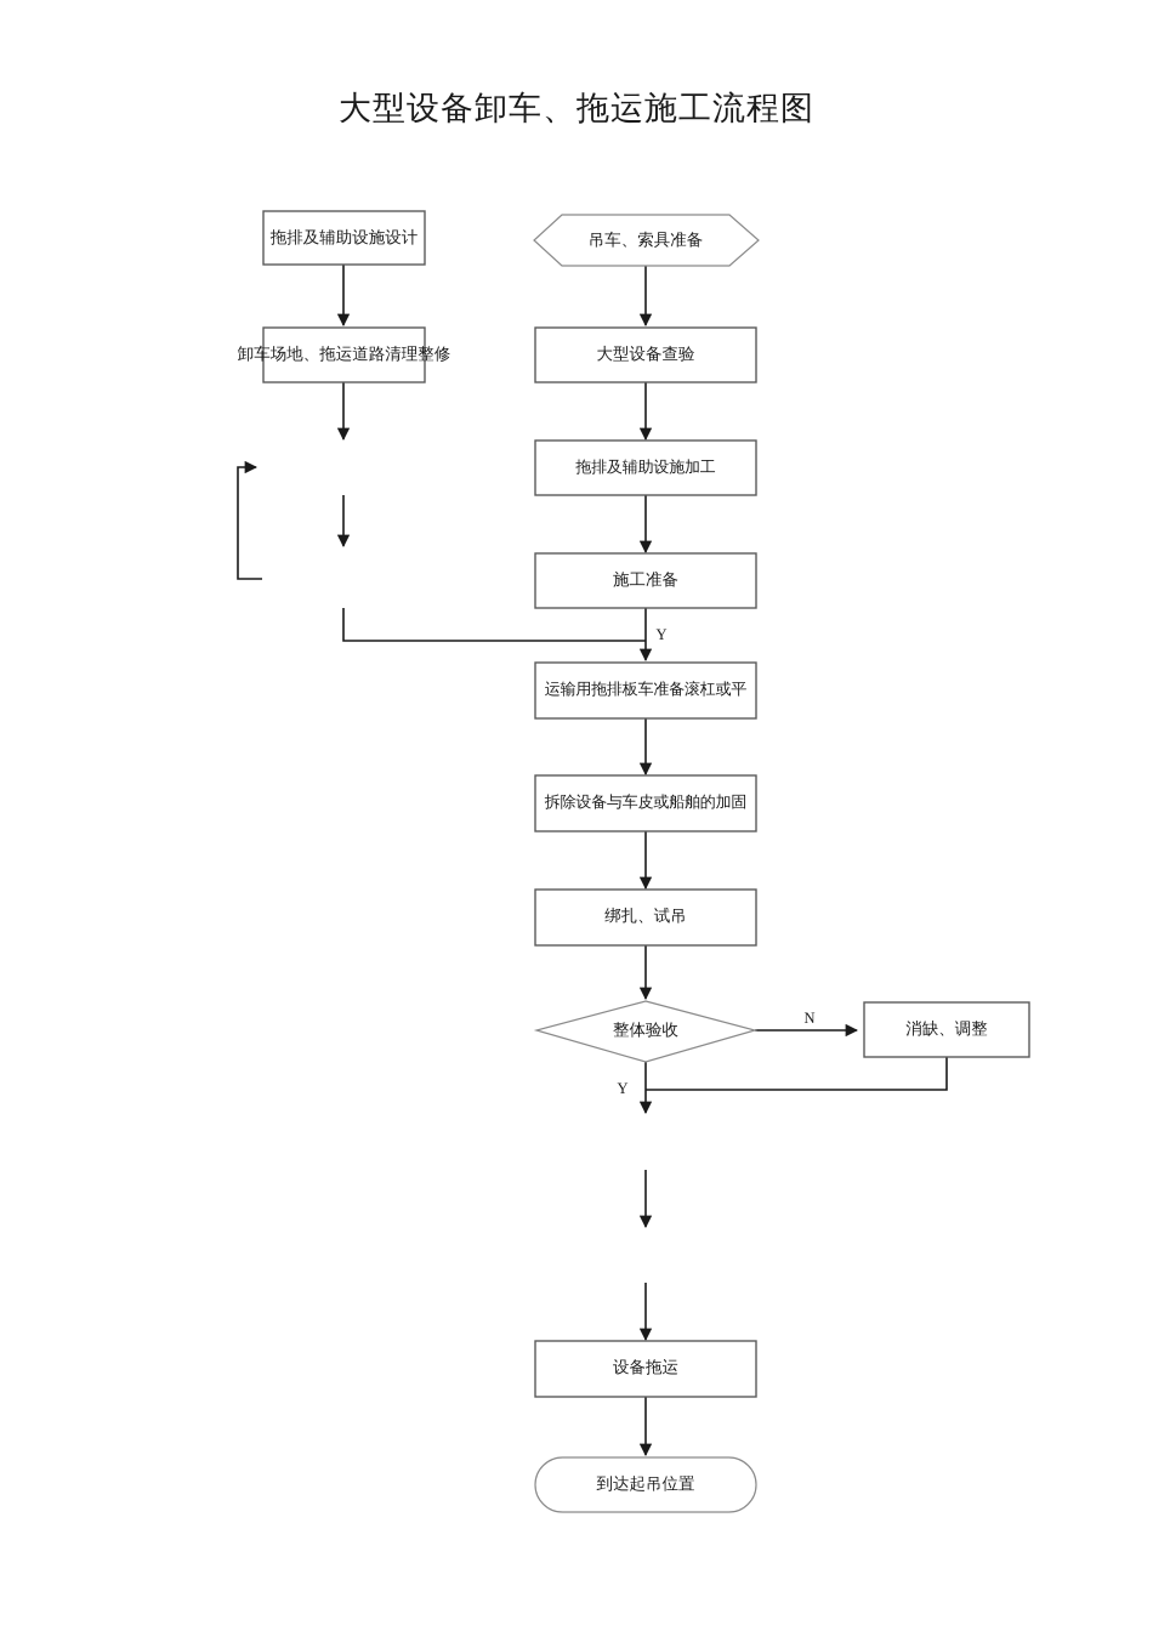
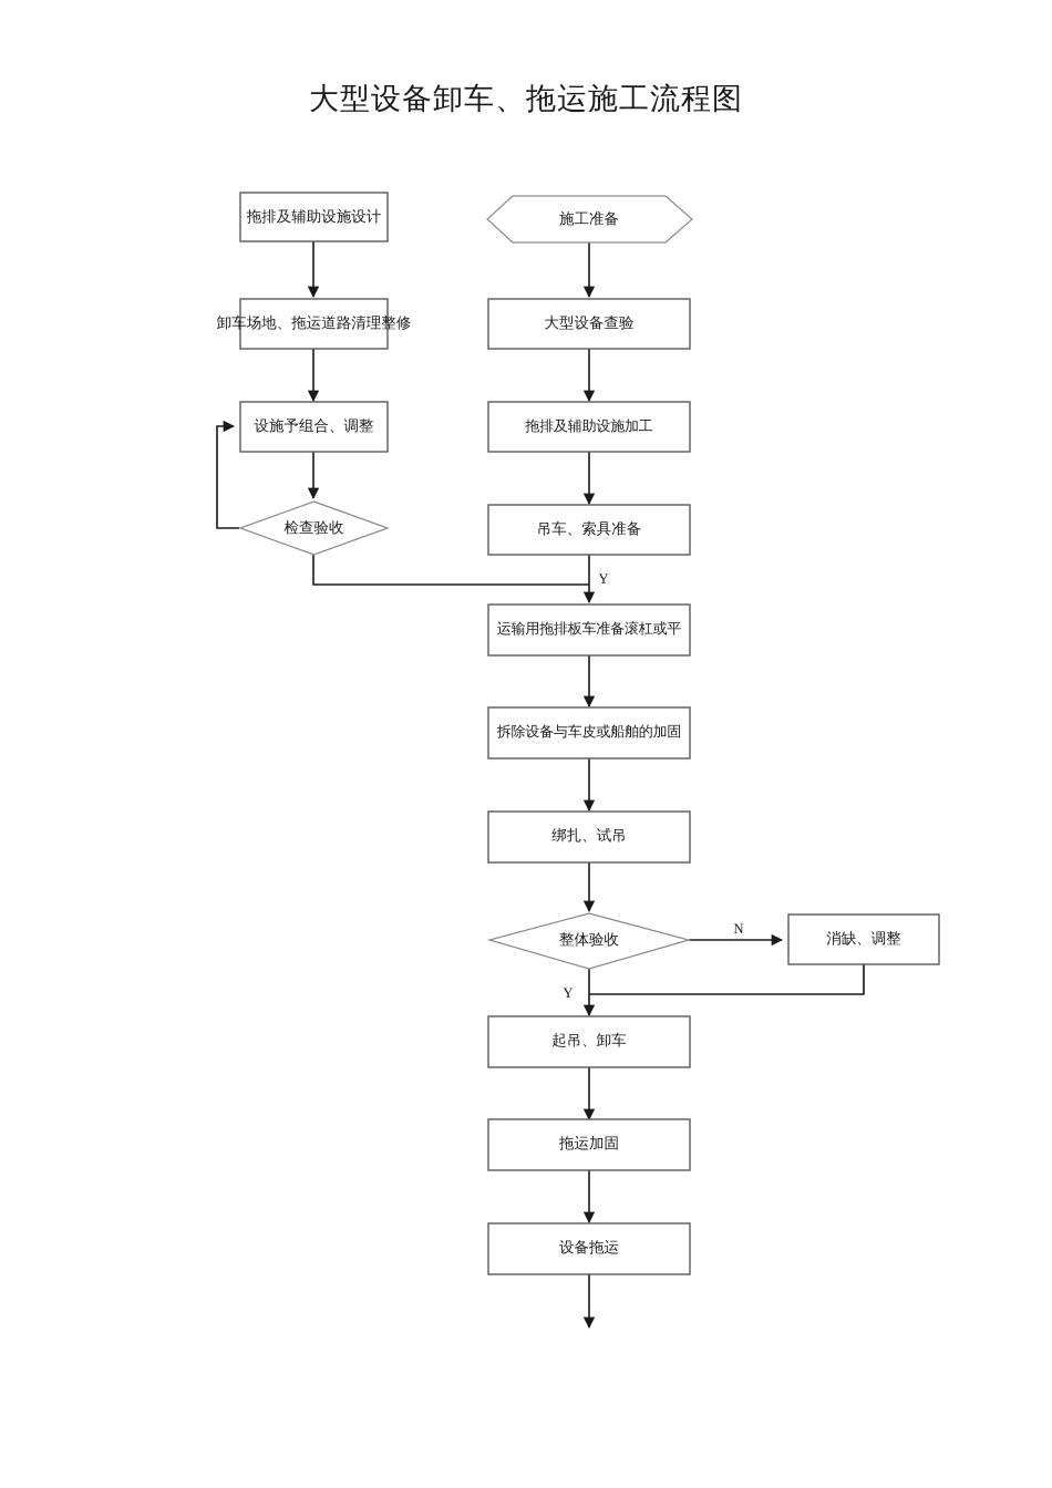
  大型设备卸车、拖运施工流程图
  Y
  N
  Y
  拖排及辅助设施设计
  卸车场地、拖运道路清理整修
+ 设施予组合、调整
+ 检查验收
- 吊车、索具准备
+ 施工准备
  大型设备查验
  拖排及辅助设施加工
- 施工准备
+ 吊车、索具准备
  运输用拖排板车准备滚杠或平
  拆除设备与车皮或船舶的加固
  绑扎、试吊
  整体验收
  消缺、调整
+ 起吊、卸车
+ 拖运加固
  设备拖运
- 到达起吊位置
